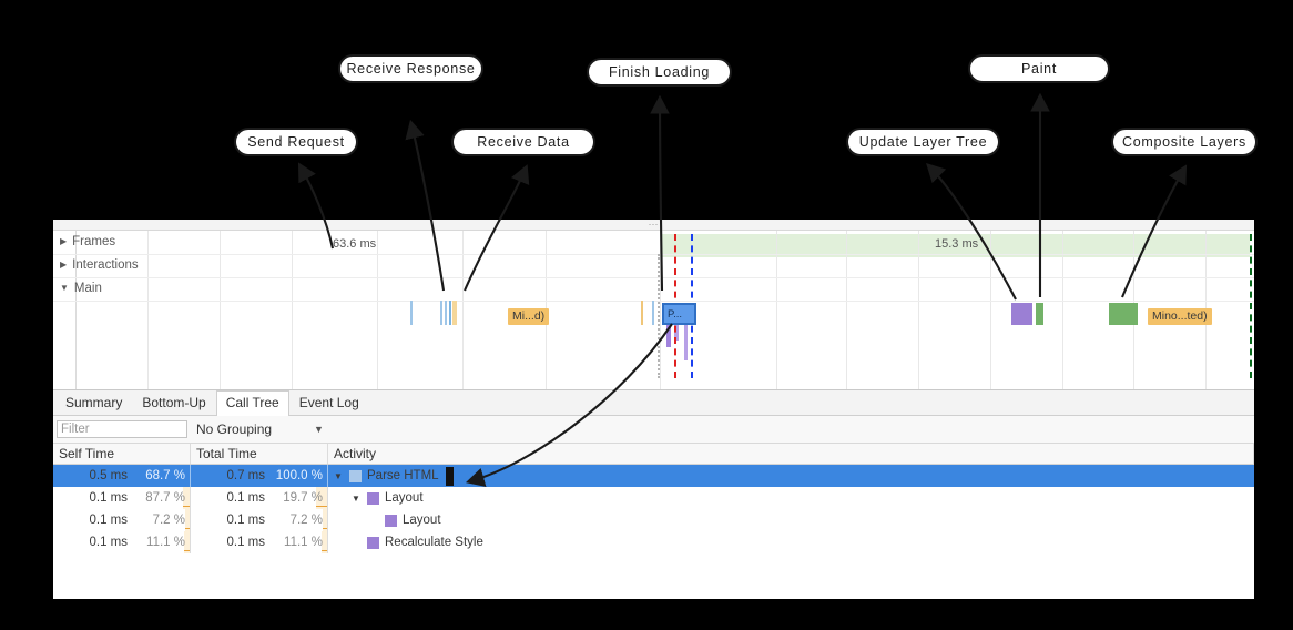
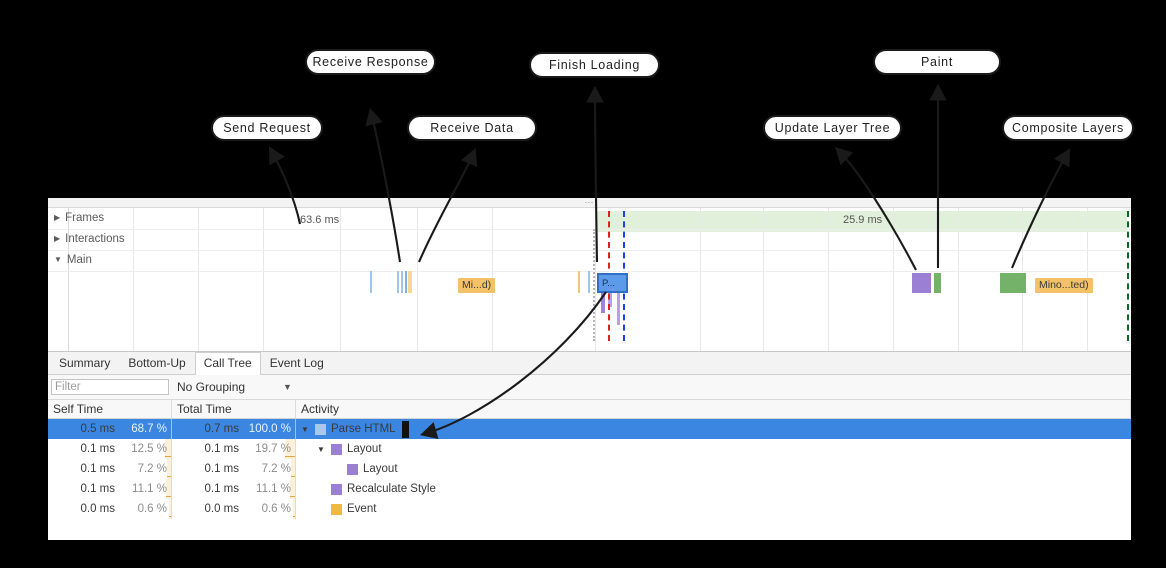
  ⋯
  ▶
  Frames
  ▶
  Interactions
  ▼
  Main
  63.6 ms
- 15.3 ms
+ 25.9 ms
  Mi...d)
  Mino...ted)
  P...
  Summary
  Bottom-Up
  Call Tree
  Event Log
  Filter
  No Grouping
  ▼
  Self Time	Total Time	Activity
  0.5 ms 68.7 %	0.7 ms 100.0 %	▼ Parse HTML
- 0.1 ms 87.7 %	0.1 ms 19.7 %	▼ Layout
+ 0.1 ms 12.5 %	0.1 ms 19.7 %	▼ Layout
  0.1 ms 7.2 %	0.1 ms 7.2 %	Layout
  0.1 ms 11.1 %	0.1 ms 11.1 %	Recalculate Style
+ 0.0 ms 0.6 %	0.0 ms 0.6 %	Event
  Send Request
  Receive Response
  Receive Data
  Finish Loading
  Paint
  Update Layer Tree
  Composite Layers
